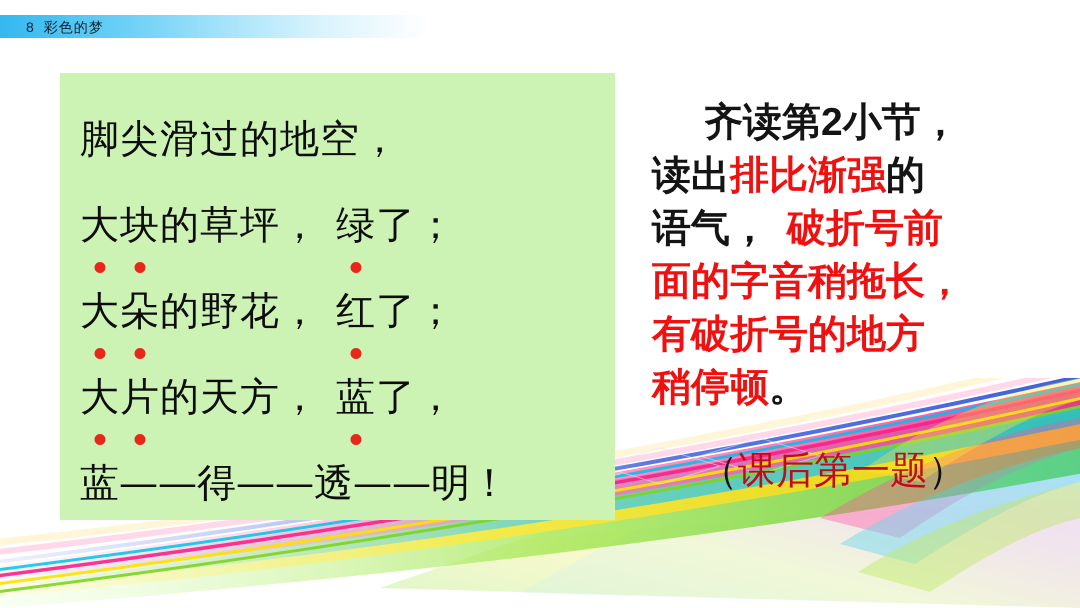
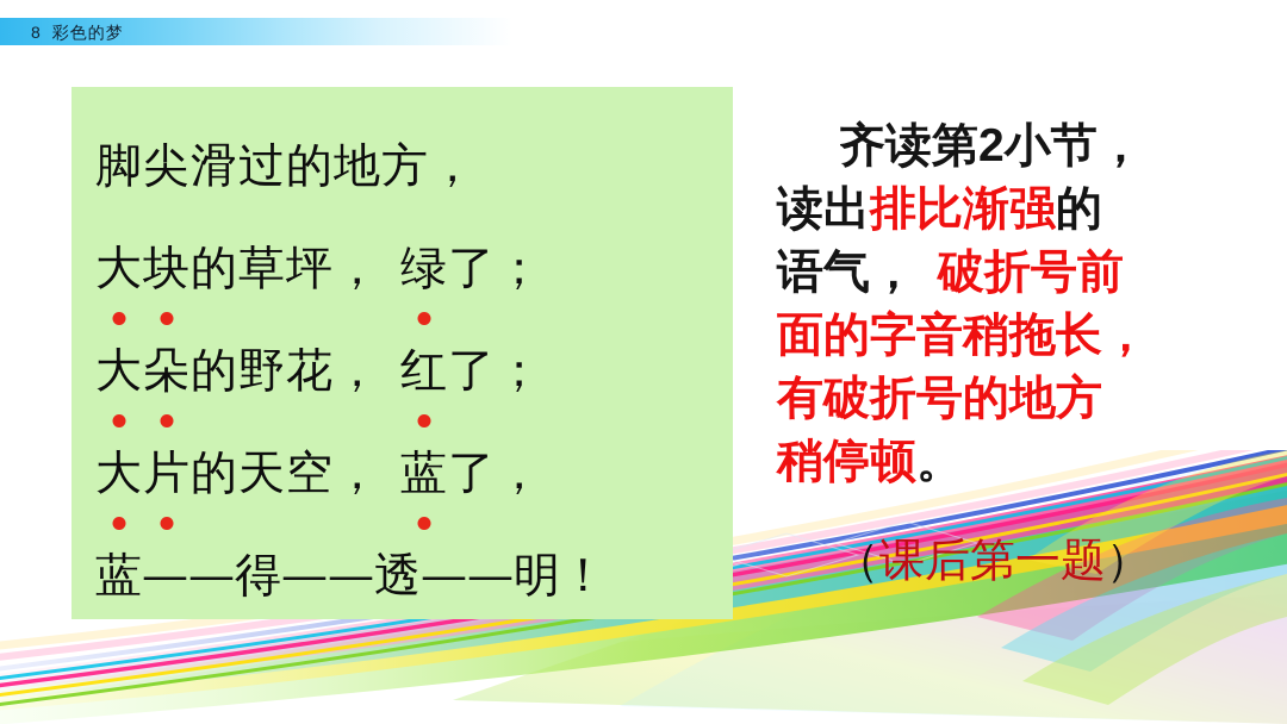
  8 彩色的梦
- 脚尖滑过的地空，
+ 脚尖滑过的地方，
  大块的草坪， 绿了；
  大朵的野花， 红了；
- 大片的天方， 蓝了，
+ 大片的天空， 蓝了，
  蓝——得——透——明！
  齐读第2小节，
  读出排比渐强的
  语气， 破折号前
  面的字音稍拖长，
  有破折号的地方
  稍停顿。
  （课后第一题）
